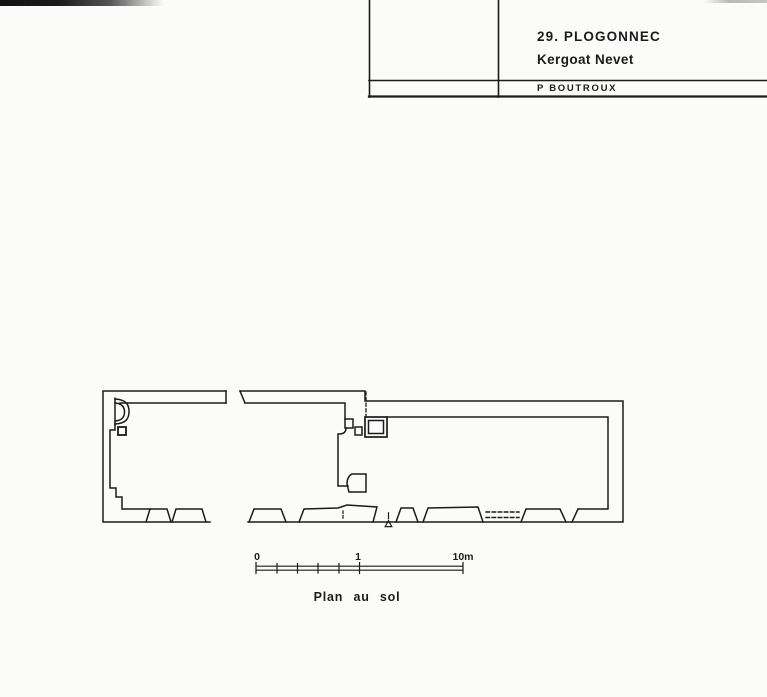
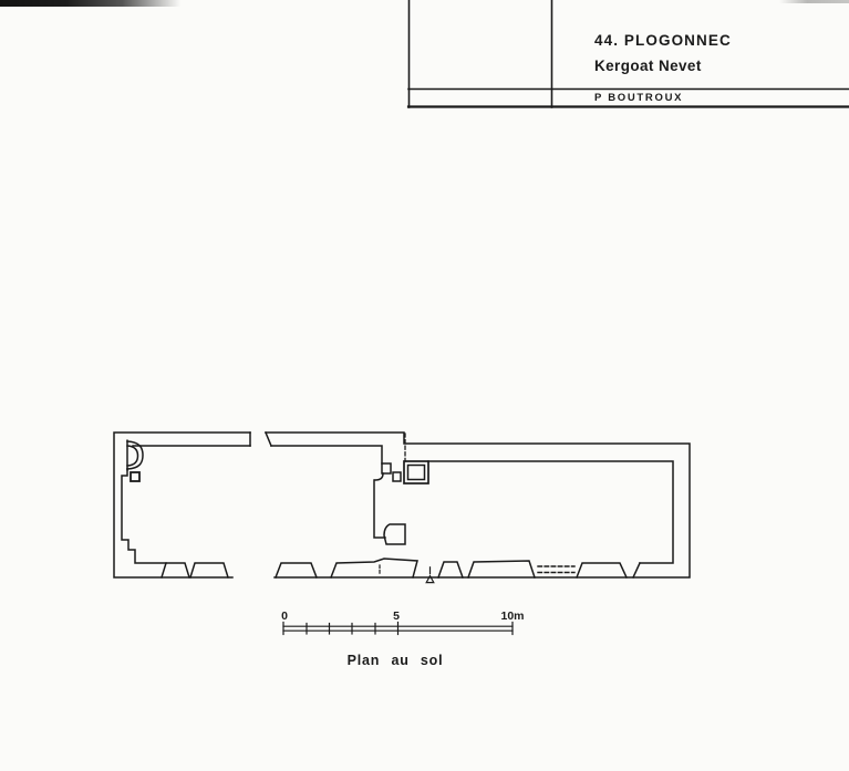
- 29. PLOGONNEC
+ 44. PLOGONNEC
  Kergoat Nevet
  P BOUTROUX
  0
- 1
+ 5
  10m
  Plan au sol
